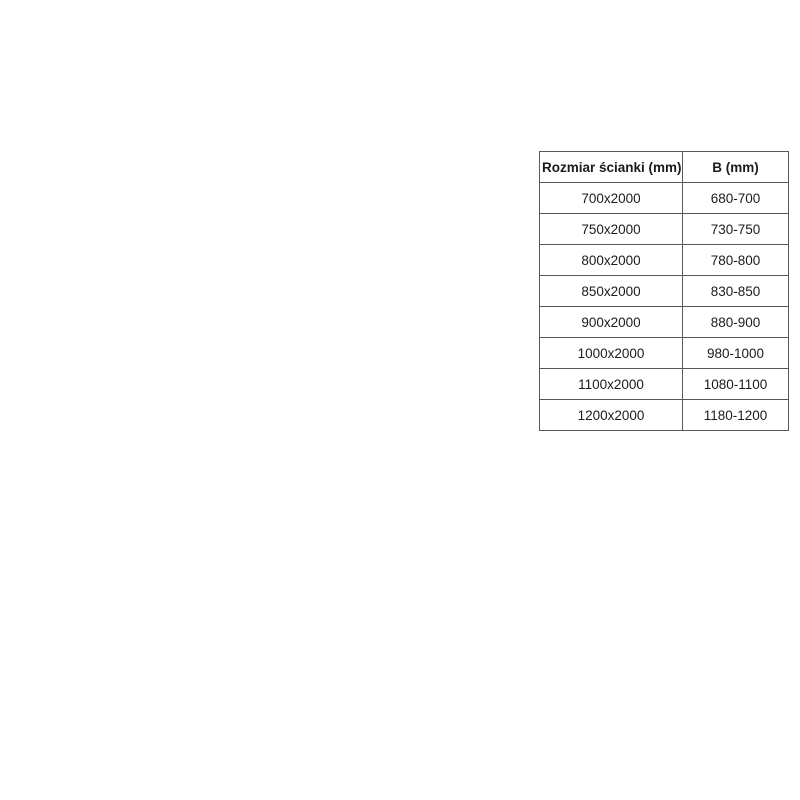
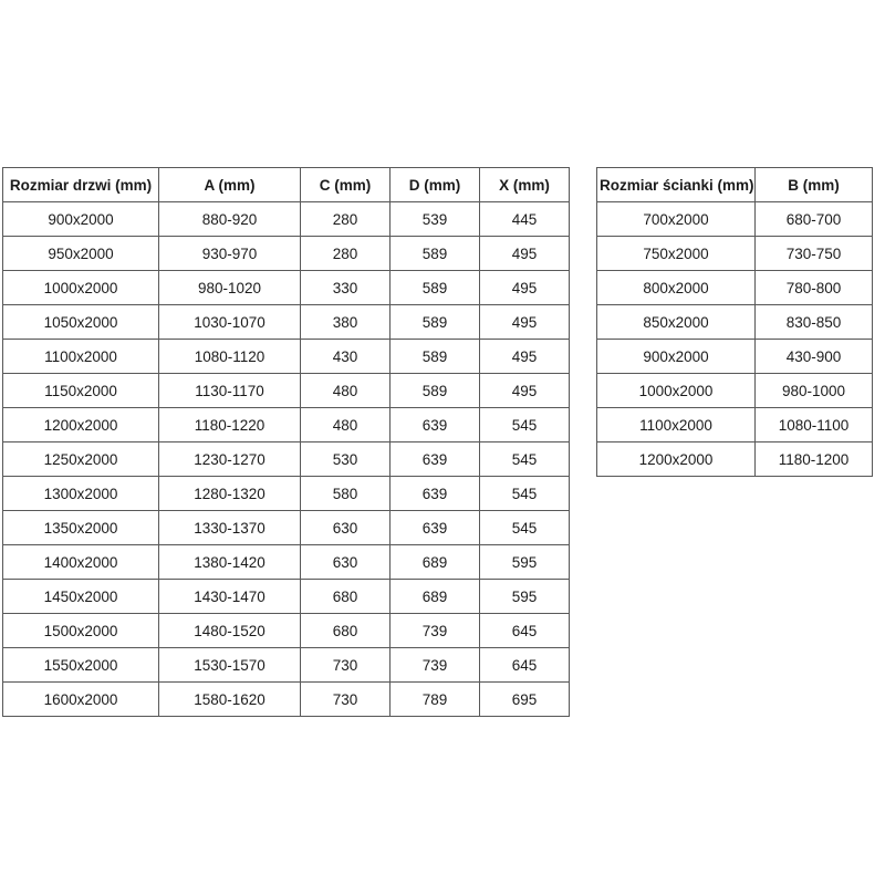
+ Rozmiar drzwi (mm)	A (mm)	C (mm)	D (mm)	X (mm)
+ 900x2000	880-920	280	539	445
+ 950x2000	930-970	280	589	495
+ 1000x2000	980-1020	330	589	495
+ 1050x2000	1030-1070	380	589	495
+ 1100x2000	1080-1120	430	589	495
+ 1150x2000	1130-1170	480	589	495
+ 1200x2000	1180-1220	480	639	545
+ 1250x2000	1230-1270	530	639	545
+ 1300x2000	1280-1320	580	639	545
+ 1350x2000	1330-1370	630	639	545
+ 1400x2000	1380-1420	630	689	595
+ 1450x2000	1430-1470	680	689	595
+ 1500x2000	1480-1520	680	739	645
+ 1550x2000	1530-1570	730	739	645
+ 1600x2000	1580-1620	730	789	695
  Rozmiar ścianki (mm)	B (mm)
  700x2000	680-700
  750x2000	730-750
  800x2000	780-800
  850x2000	830-850
- 900x2000	880-900
+ 900x2000	430-900
  1000x2000	980-1000
  1100x2000	1080-1100
  1200x2000	1180-1200
